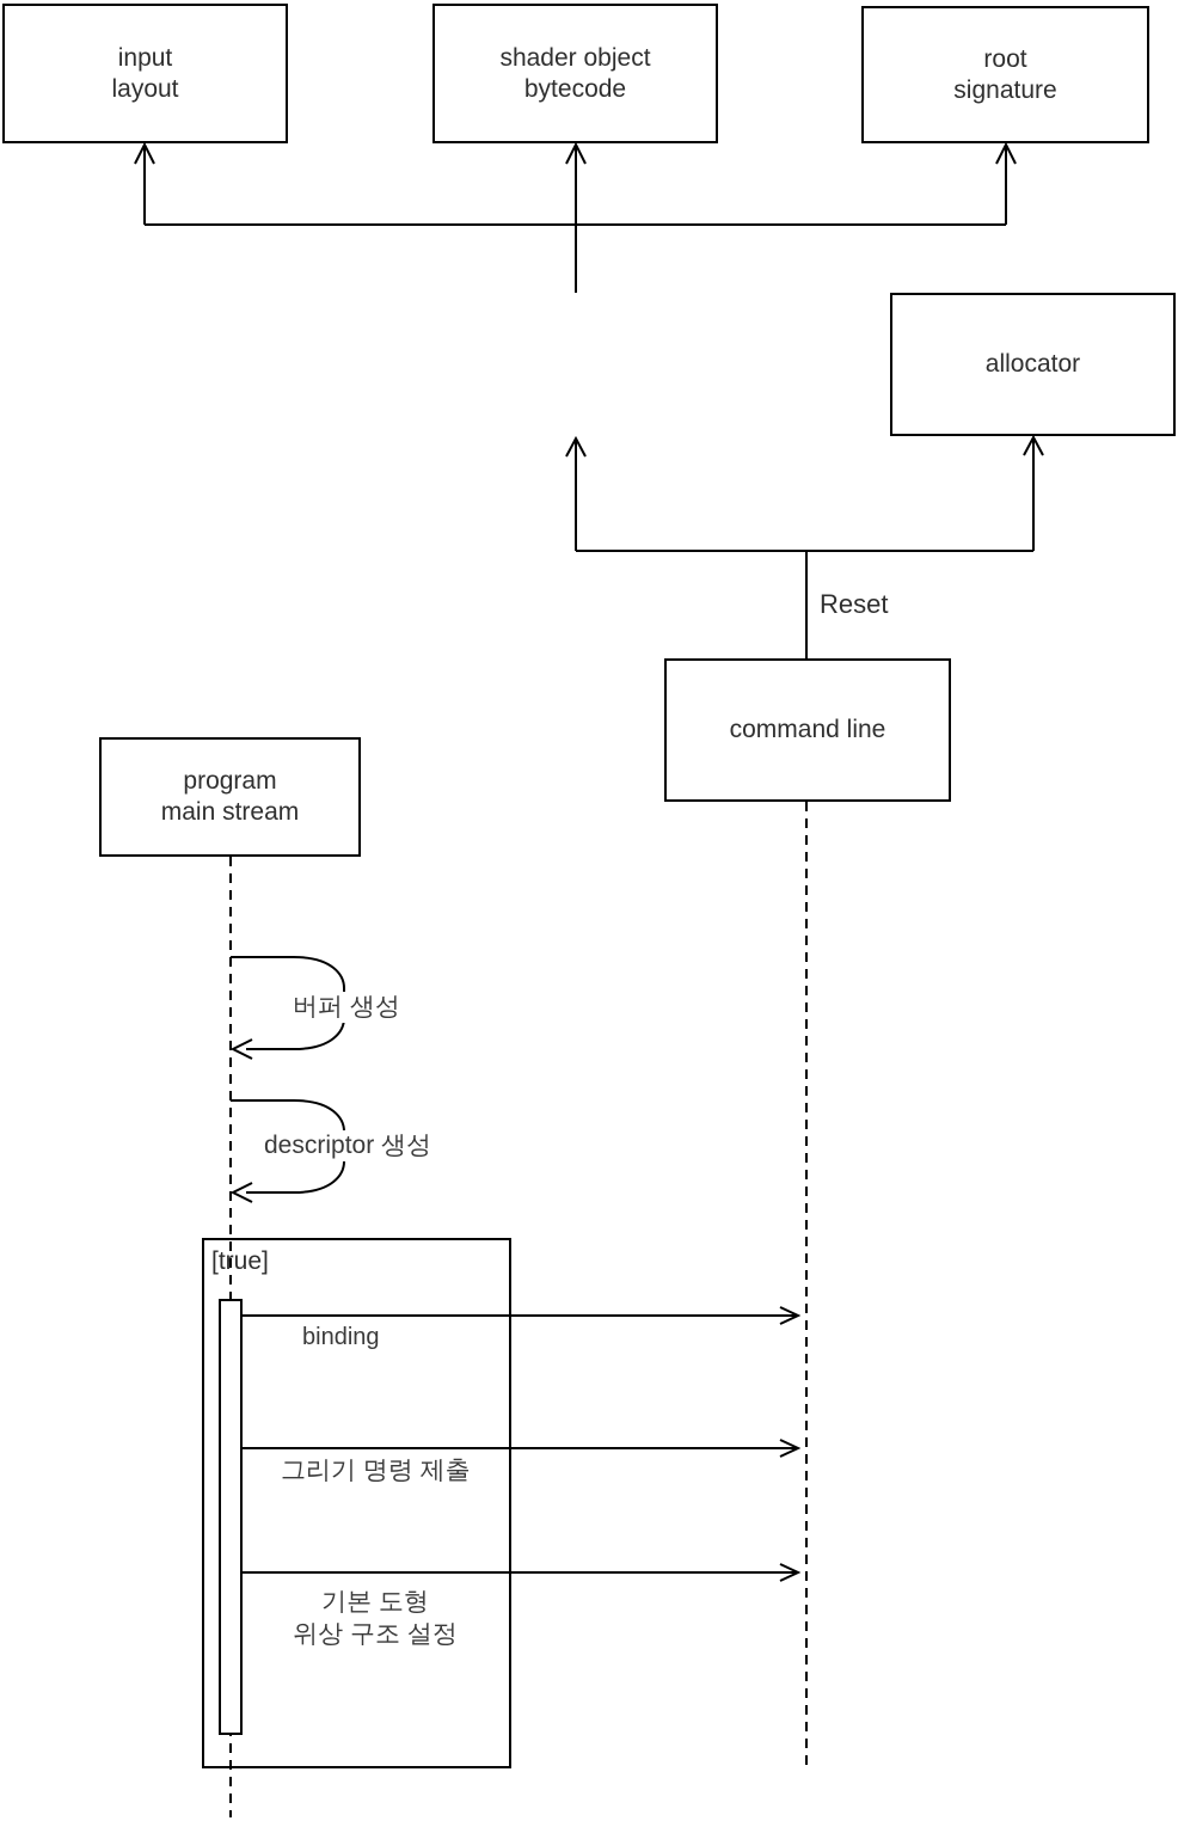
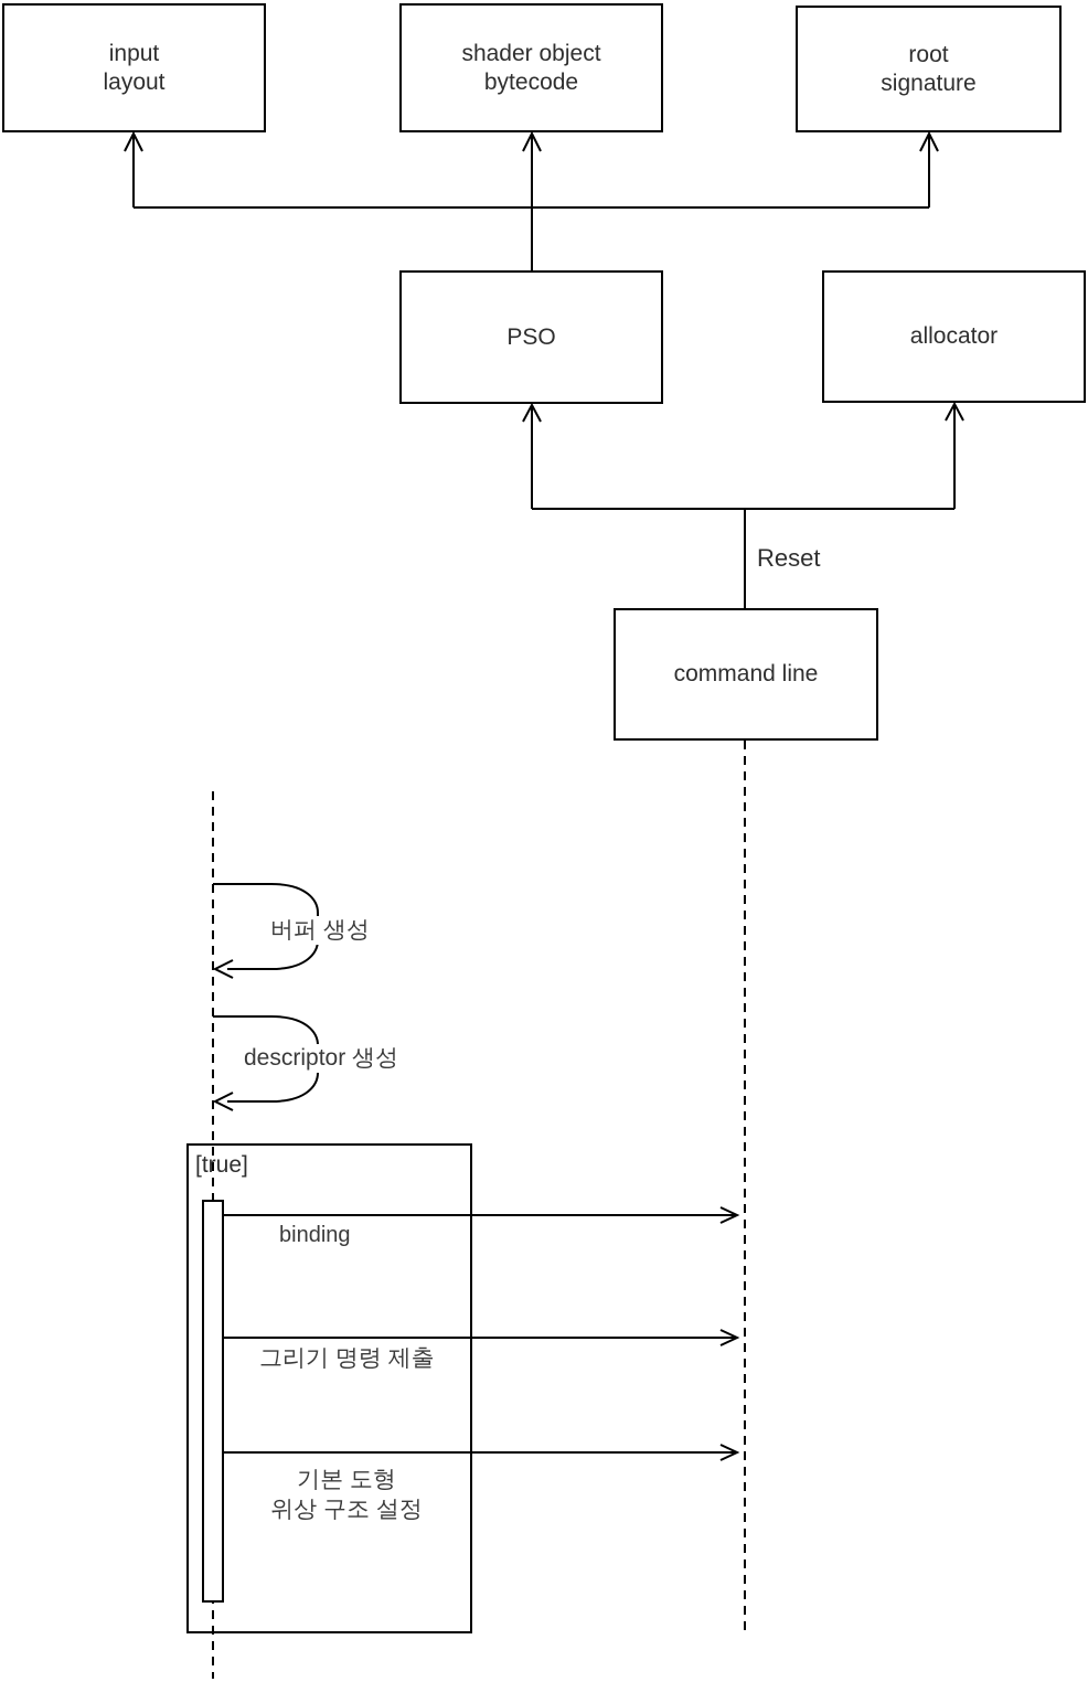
  [true]
  input
  layout
  shader object
  bytecode
  root
  signature
+ PSO
  allocator
  command line
- program
- main stream
  Reset
  버퍼 생성
  descriptor 생성
  binding
  그리기 명령 제출
  기본 도형
  위상 구조 설정
